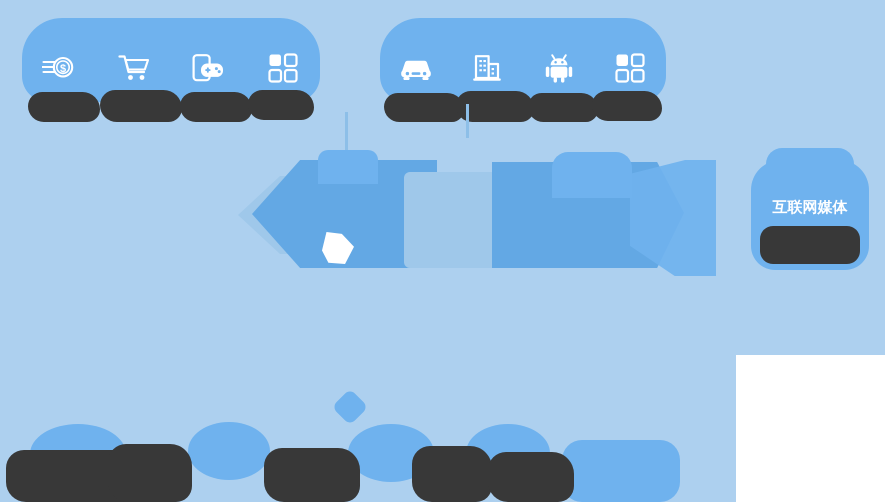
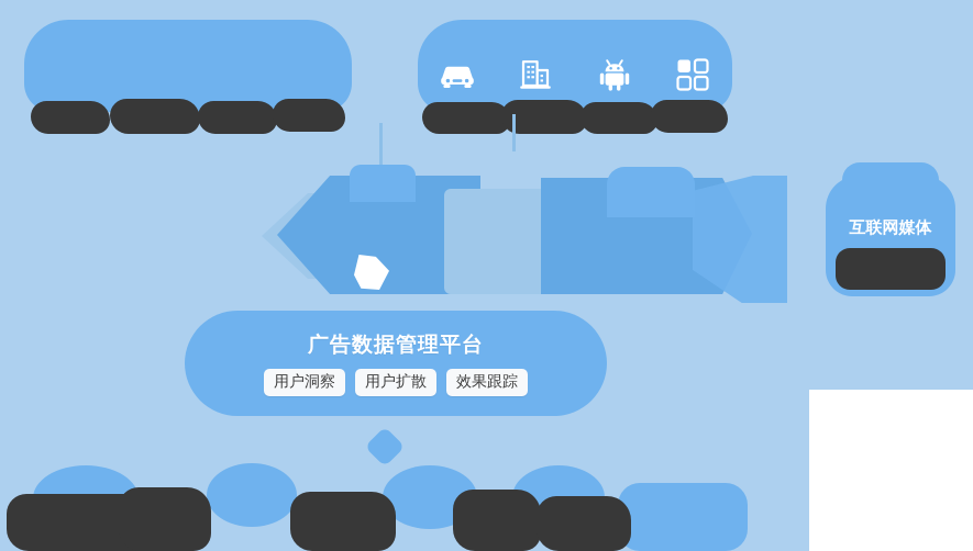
- $
  互联网媒体
+ 广告数据管理平台
+ 用户洞察
+ 用户扩散
+ 效果跟踪
